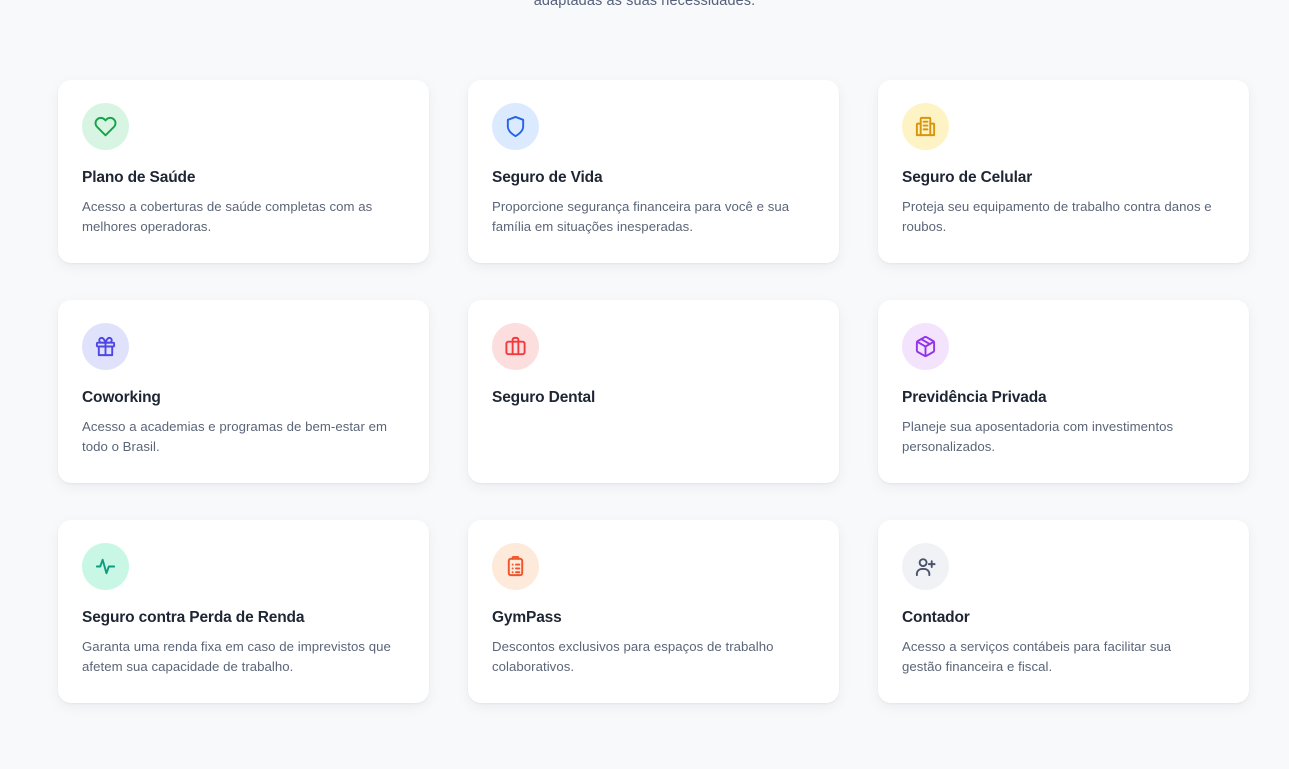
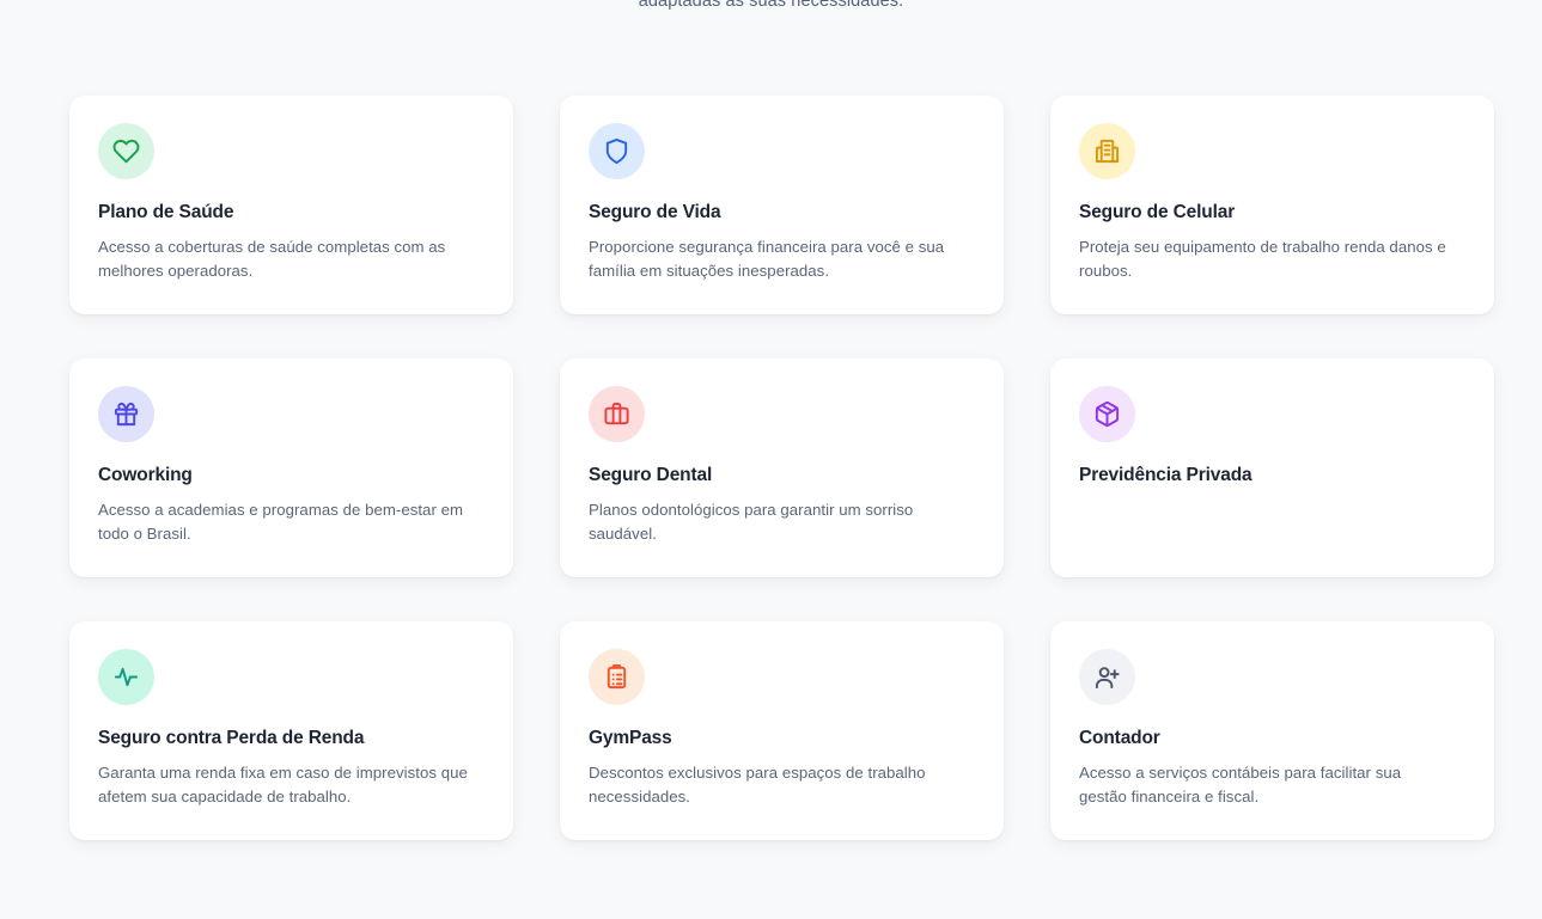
  adaptadas às suas necessidades.
  Plano de Saúde
  Acesso a coberturas de saúde completas com as melhores operadoras.
  Seguro de Vida
  Proporcione segurança financeira para você e sua família em situações inesperadas.
  Seguro de Celular
- Proteja seu equipamento de trabalho contra danos e roubos.
+ Proteja seu equipamento de trabalho renda danos e roubos.
  Coworking
  Acesso a academias e programas de bem-estar em todo o Brasil.
  Seguro Dental
+ Planos odontológicos para garantir um sorriso saudável.
  Previdência Privada
- Planeje sua aposentadoria com investimentos personalizados.
  Seguro contra Perda de Renda
  Garanta uma renda fixa em caso de imprevistos que afetem sua capacidade de trabalho.
  GymPass
- Descontos exclusivos para espaços de trabalho colaborativos.
+ Descontos exclusivos para espaços de trabalho necessidades.
  Contador
  Acesso a serviços contábeis para facilitar sua gestão financeira e fiscal.
